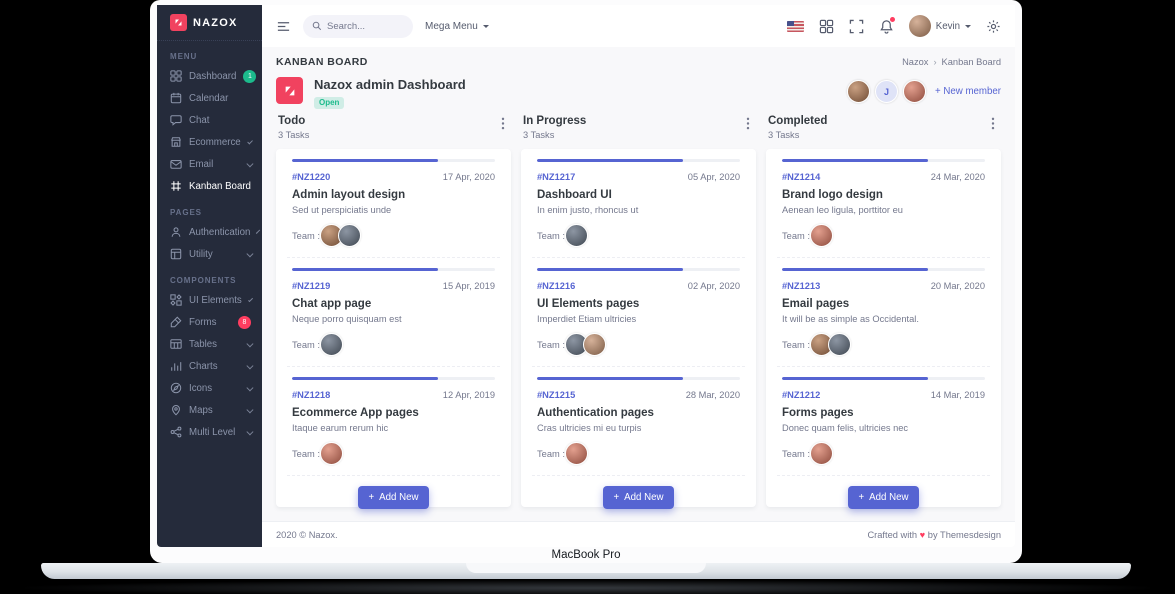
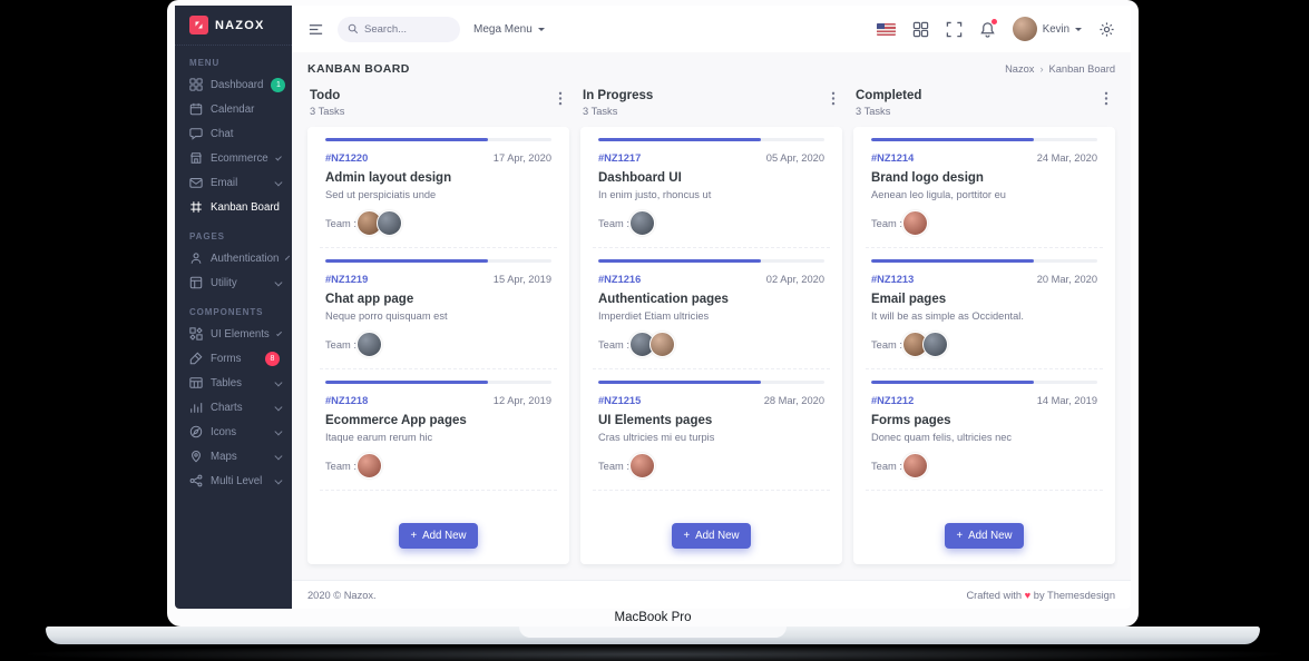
  NAZOX
  MENU
  Dashboard
  Calendar
  Chat
  Ecommerce
  Email
  Kanban Board
  PAGES
  Authentication
  Utility
  COMPONENTS
  UI Elements
  Forms
  Tables
  Charts
  Icons
  Maps
  Multi Level
  Search...
  Mega Menu
  Kevin
  KANBAN BOARD
  Nazox
  ›
  Kanban Board
- Nazox admin Dashboard
- Open
- J
- + New member
  Todo
  3 Tasks
  #NZ1220
  17 Apr, 2020
  Admin layout design
  Sed ut perspiciatis unde
  Team :
  #NZ1219
  15 Apr, 2019
  Chat app page
  Neque porro quisquam est
  Team :
  #NZ1218
  12 Apr, 2019
  Ecommerce App pages
  Itaque earum rerum hic
  Team :
  +
  Add New
  In Progress
  3 Tasks
  #NZ1217
  05 Apr, 2020
  Dashboard UI
  In enim justo, rhoncus ut
  Team :
  #NZ1216
  02 Apr, 2020
- UI Elements pages
+ Authentication pages
  Imperdiet Etiam ultricies
  Team :
  #NZ1215
  28 Mar, 2020
- Authentication pages
+ UI Elements pages
  Cras ultricies mi eu turpis
  Team :
  +
  Add New
  Completed
  3 Tasks
  #NZ1214
  24 Mar, 2020
  Brand logo design
  Aenean leo ligula, porttitor eu
  Team :
  #NZ1213
  20 Mar, 2020
  Email pages
  It will be as simple as Occidental.
  Team :
  #NZ1212
  14 Mar, 2019
  Forms pages
  Donec quam felis, ultricies nec
  Team :
  +
  Add New
  2020 © Nazox.
  Crafted with ♥ by Themesdesign
  MacBook Pro
